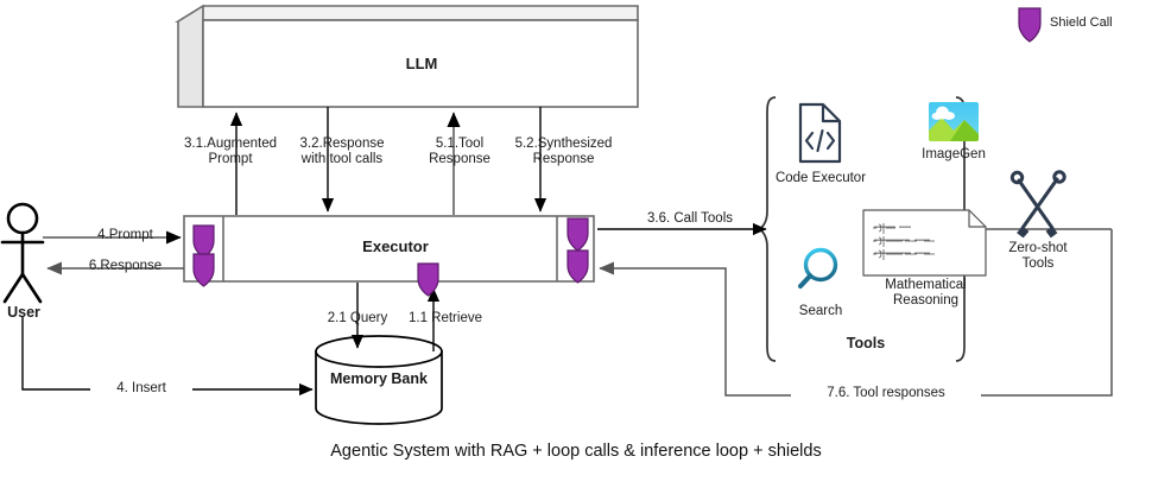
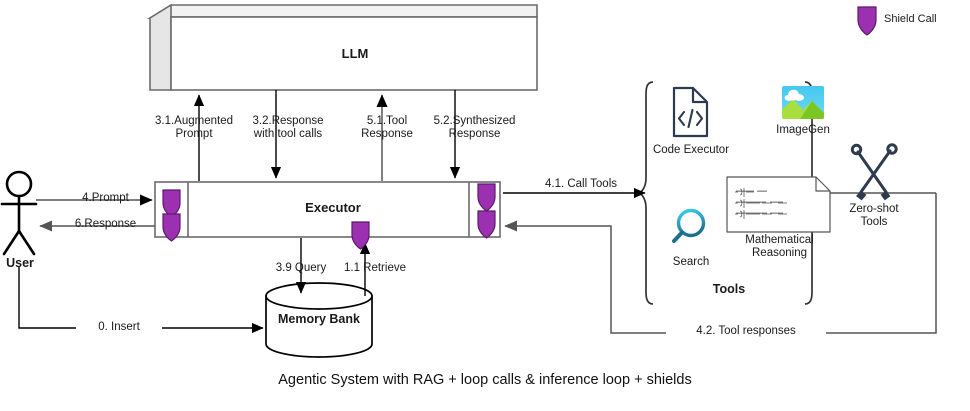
  LLM
  Executor
  Memory Bank
  User
  Tools
  4.Prompt
  6.Response
- 4. Insert
+ 0. Insert
- 2.1 Query
+ 3.9 Query
  1.1 Retrieve
  3.1.Augmented
  Prompt
  3.2.Response
  with tool calls
  5.1.Tool
  Response
  5.2.Synthesized
  Response
- 3.6. Call Tools
+ 4.1. Call Tools
- 7.6. Tool responses
+ 4.2. Tool responses
  Code Executor
  ImageGen
  Zero-shot
  Tools
  Search
  Mathematical
  Reasoning
  Shield Call
  Agentic System with RAG + loop calls & inference loop + shields
